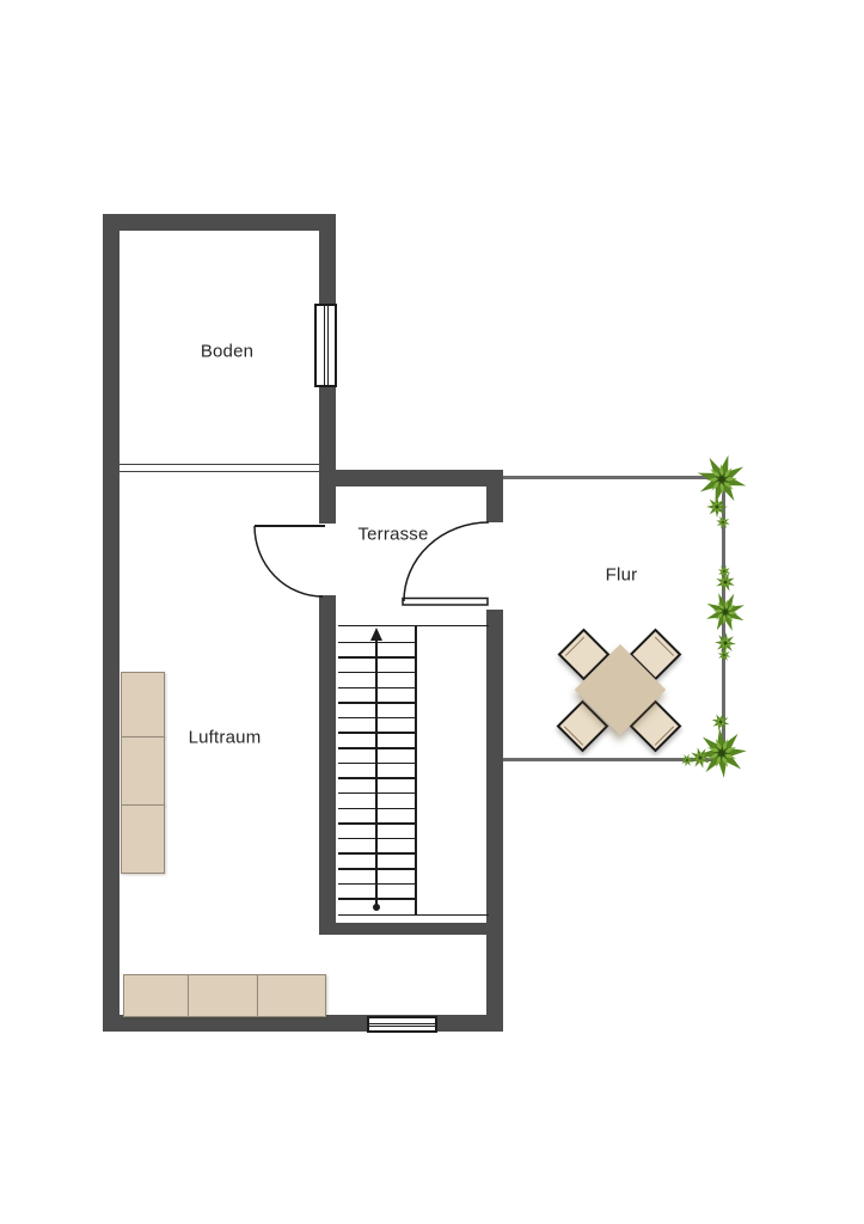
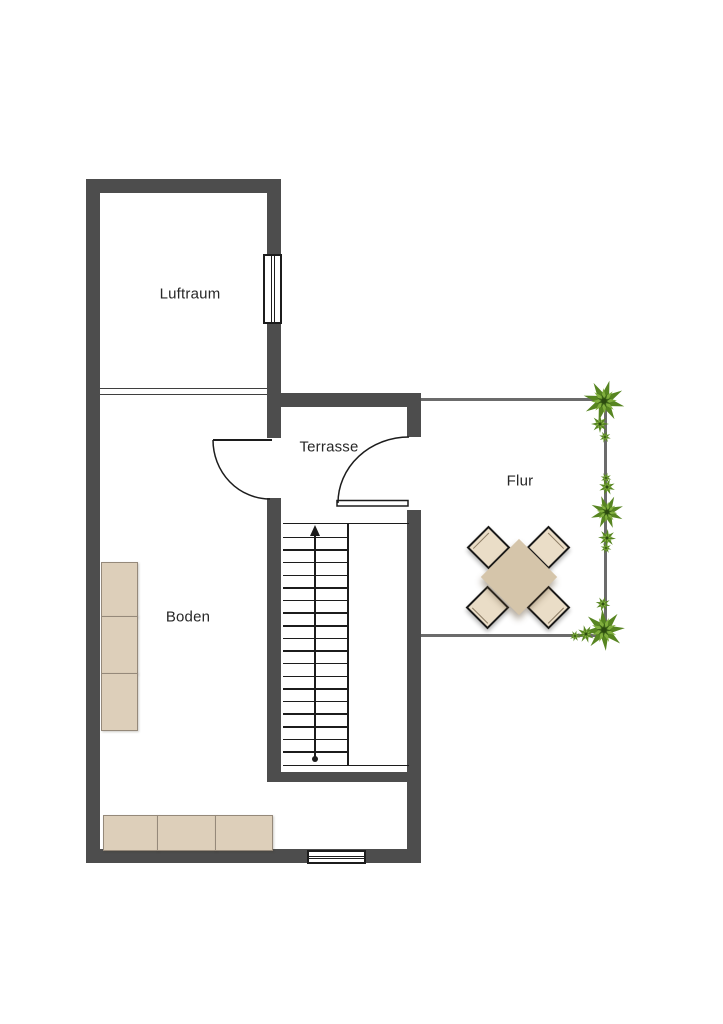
- Boden
+ Luftraum
  Terrasse
- Luftraum
+ Boden
  Flur
